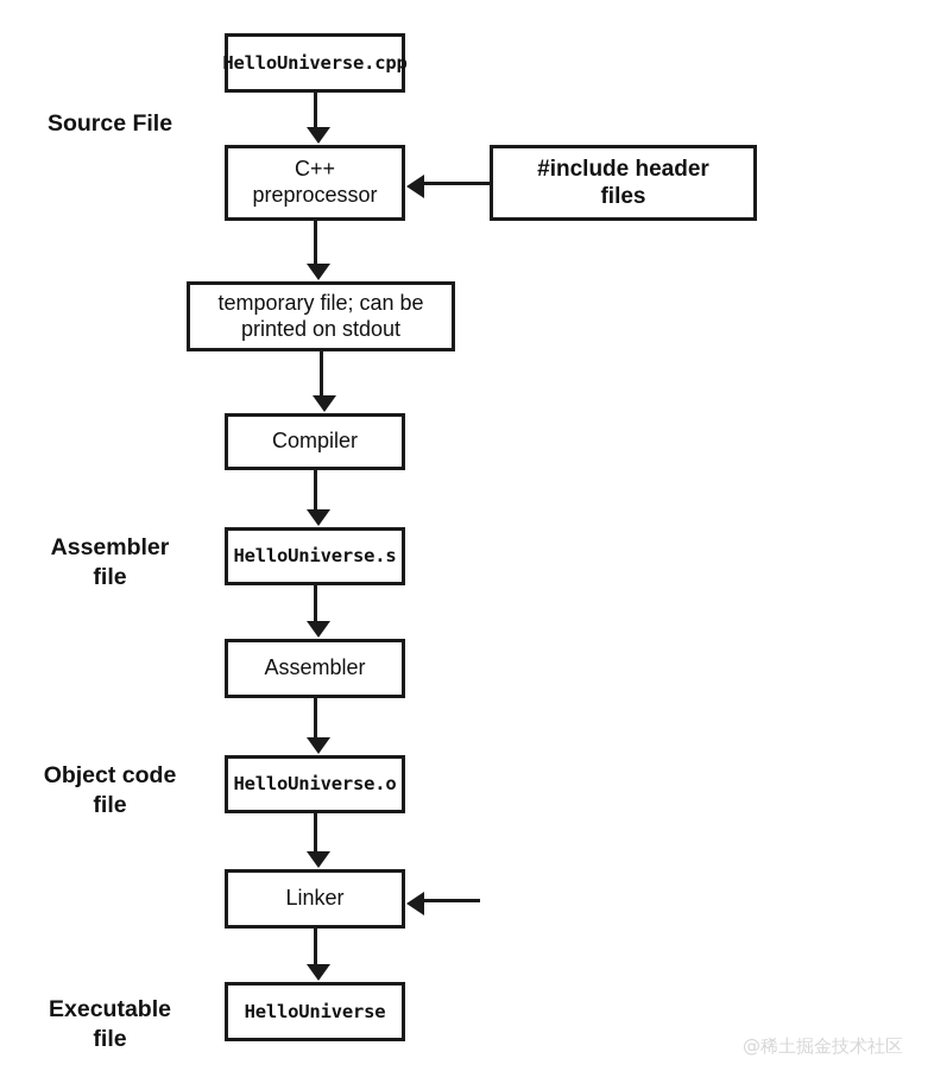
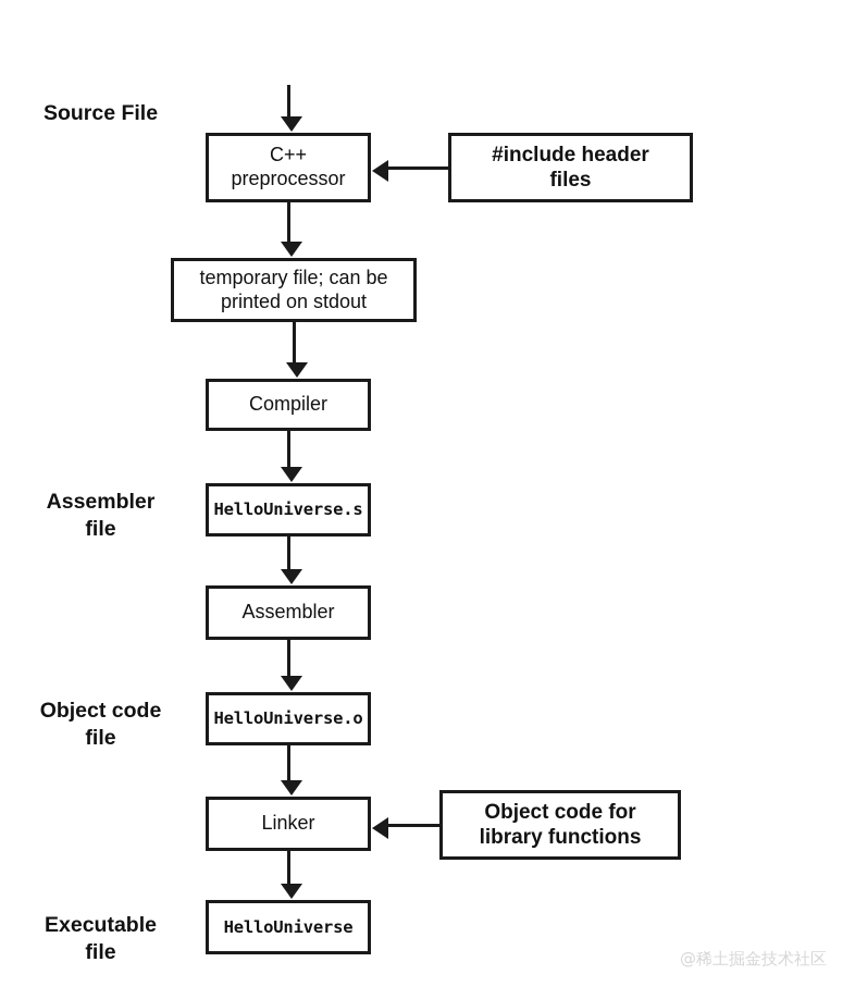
  Source File
  Assembler
  file
  Object code
  file
  Executable
  file
- HelloUniverse.cpp
  C++
  preprocessor
  #include header
  files
  temporary file; can be
  printed on stdout
  Compiler
  HelloUniverse.s
  Assembler
  HelloUniverse.o
  Linker
+ Object code for
+ library functions
  HelloUniverse
  @稀土掘金技术社区
